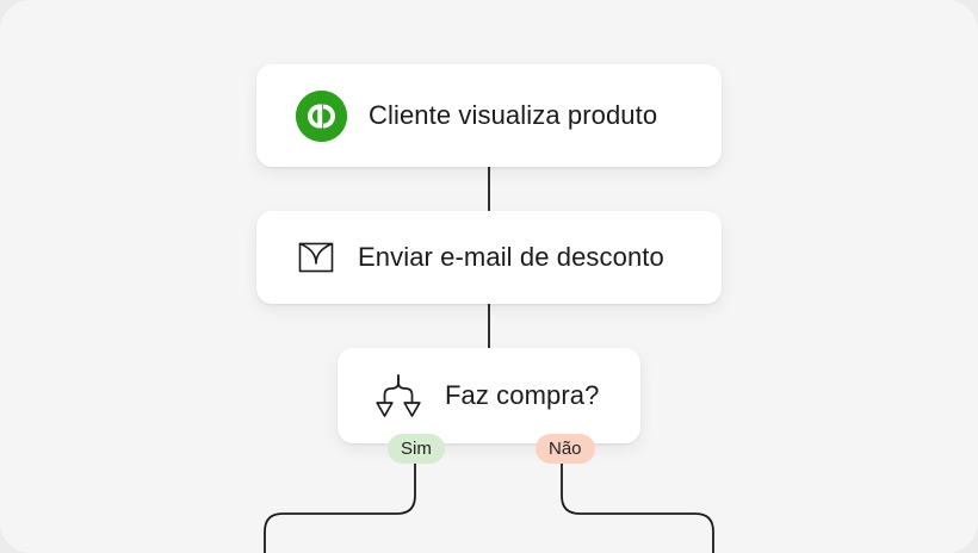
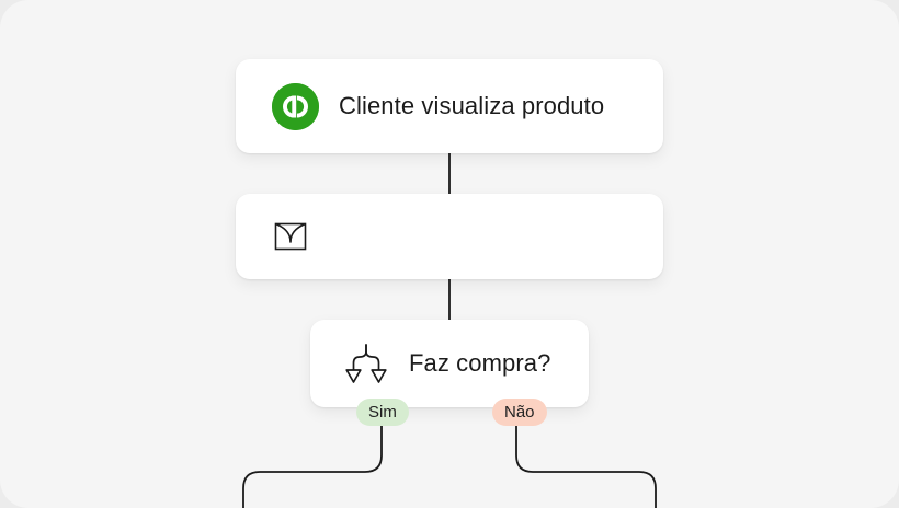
  Cliente visualiza produto
- Enviar e-mail de desconto
  Faz compra?
  Sim
  Não
